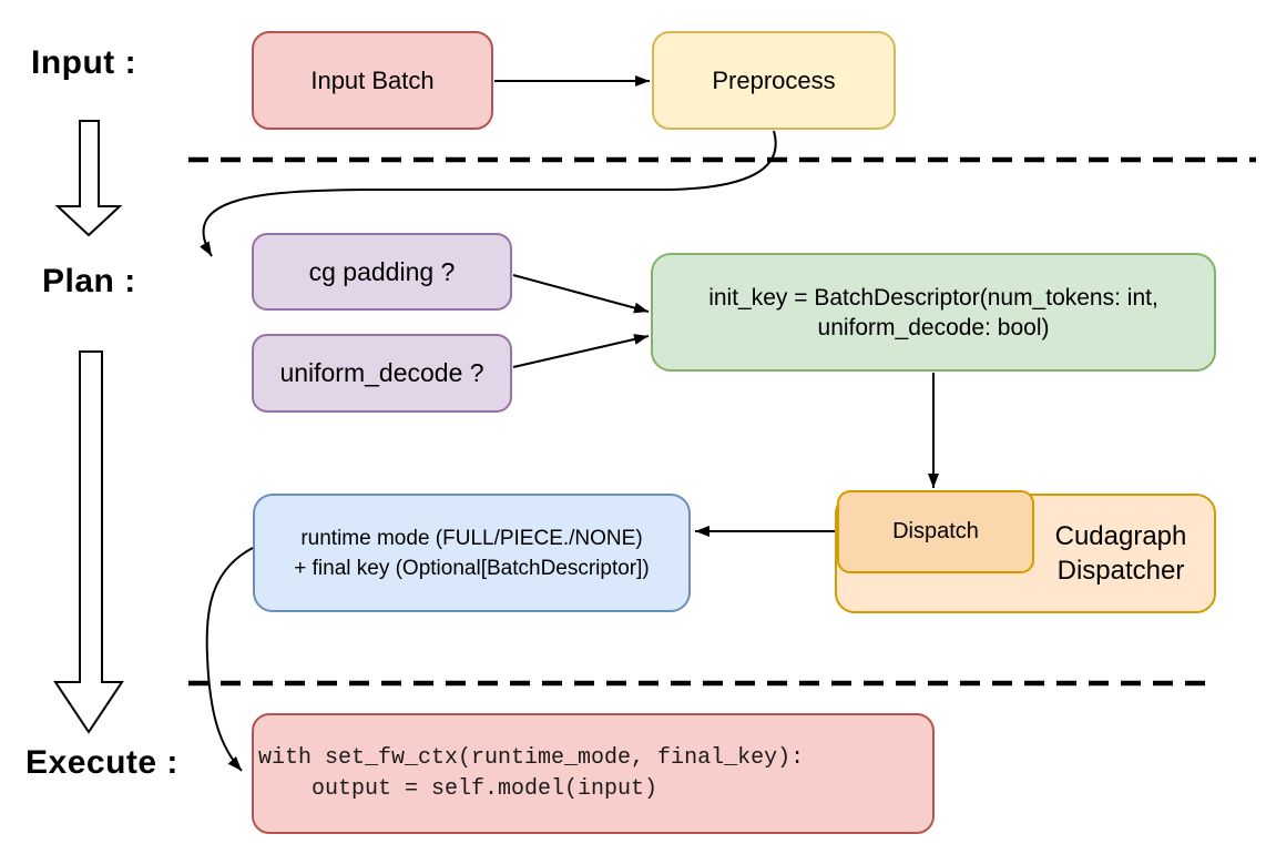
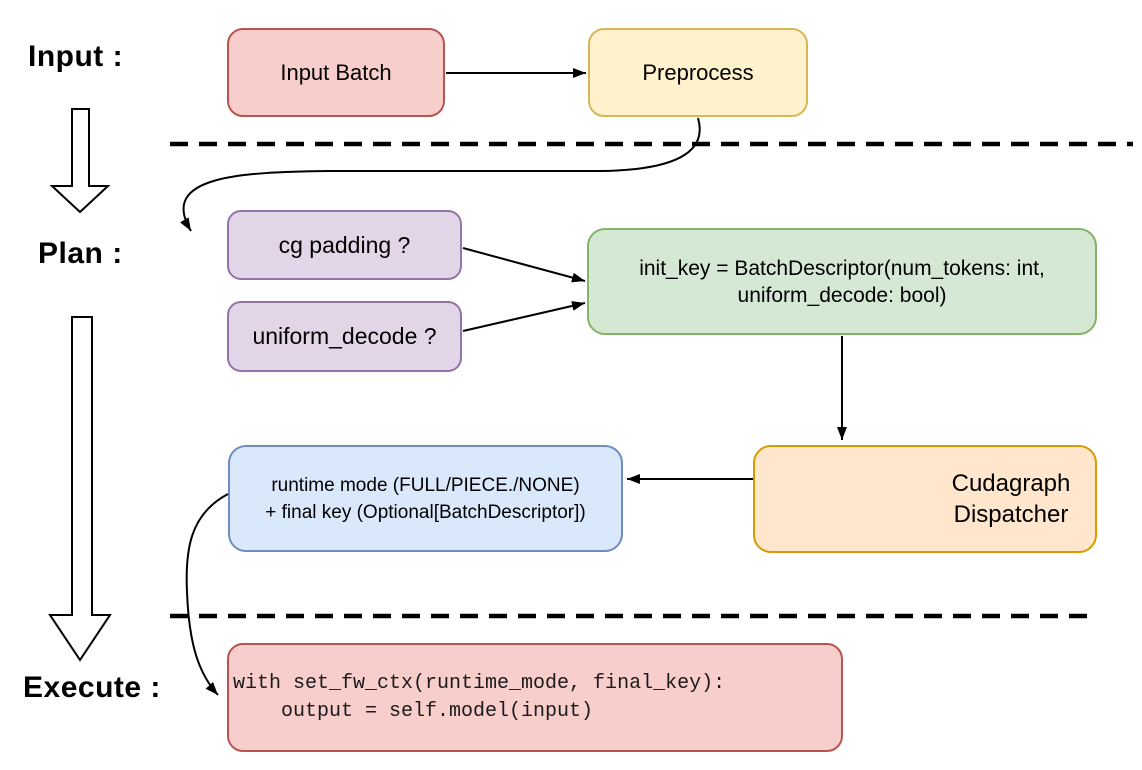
  Input :
  Plan :
  Execute :
  Input Batch
  Preprocess
  cg padding ?
  uniform_decode ?
  init_key = BatchDescriptor(num_tokens: int,
  uniform_decode: bool)
  Cudagraph
  Dispatcher
- Dispatch
  runtime mode (FULL/PIECE./NONE)
  + final key (Optional[BatchDescriptor])
  with set_fw_ctx(runtime_mode, final_key): output = self.model(input)
